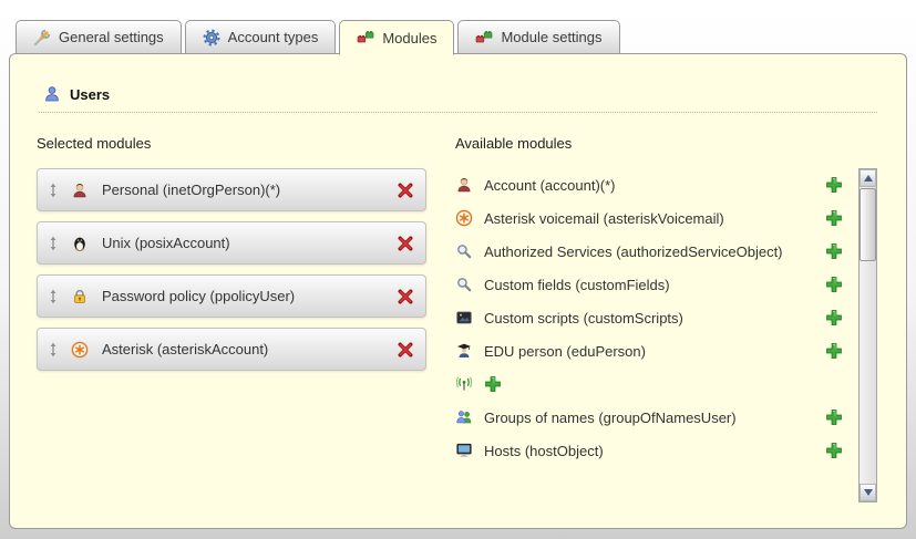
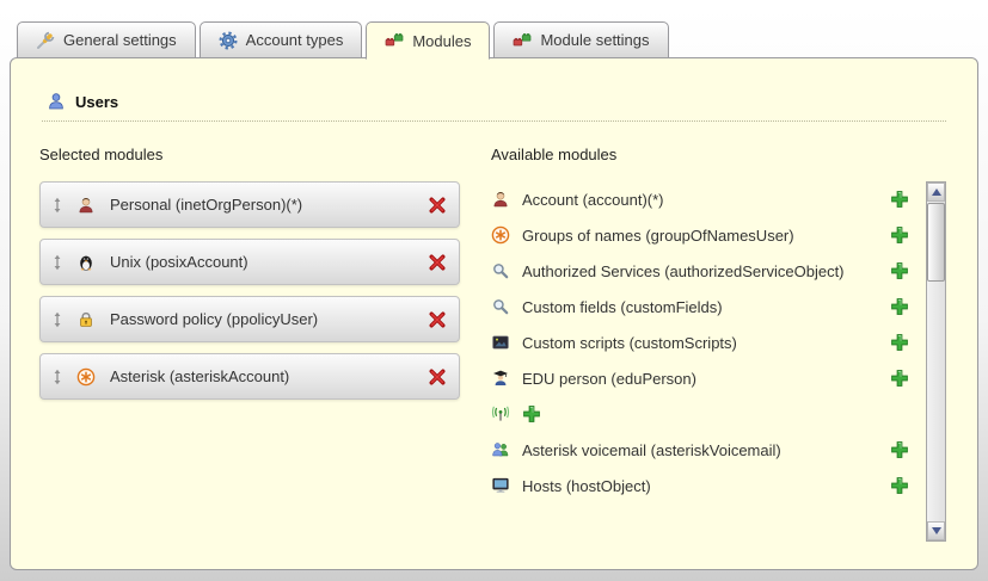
  General settings
  Account types
  Modules
  Module settings
  Users
  Selected modules
  Personal (inetOrgPerson)(*)
  Unix (posixAccount)
  Password policy (ppolicyUser)
  Asterisk (asteriskAccount)
  Available modules
  Account (account)(*)
- Asterisk voicemail (asteriskVoicemail)
+ Groups of names (groupOfNamesUser)
  Authorized Services (authorizedServiceObject)
  Custom fields (customFields)
  Custom scripts (customScripts)
  EDU person (eduPerson)
- Groups of names (groupOfNamesUser)
+ Asterisk voicemail (asteriskVoicemail)
  Hosts (hostObject)
